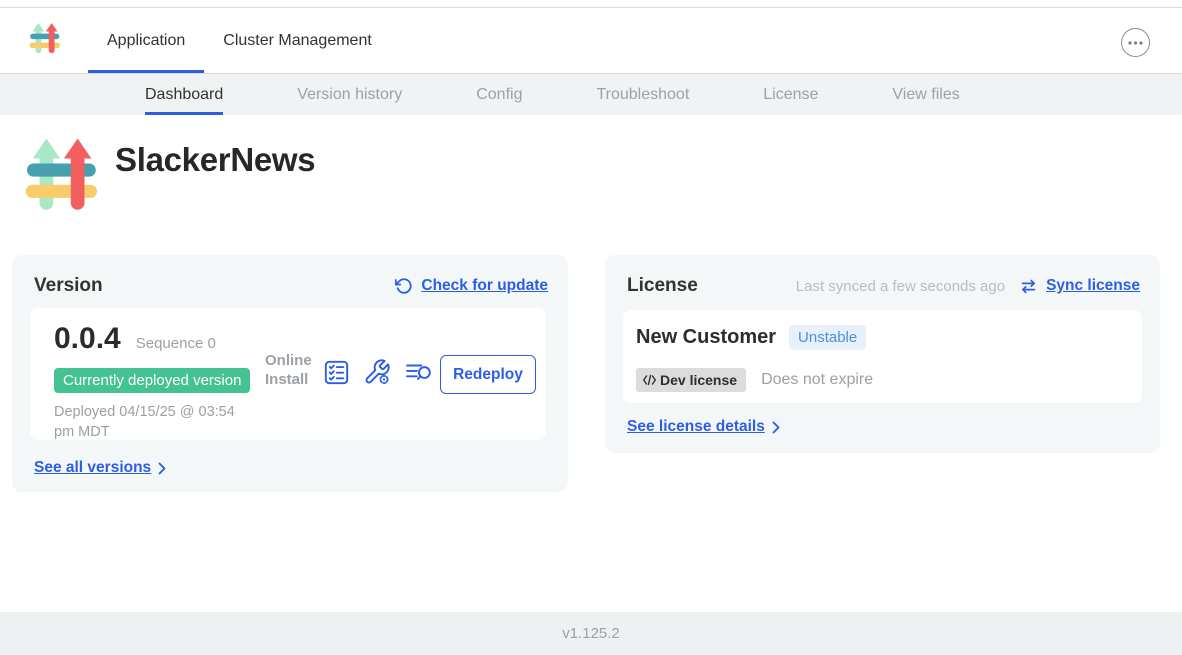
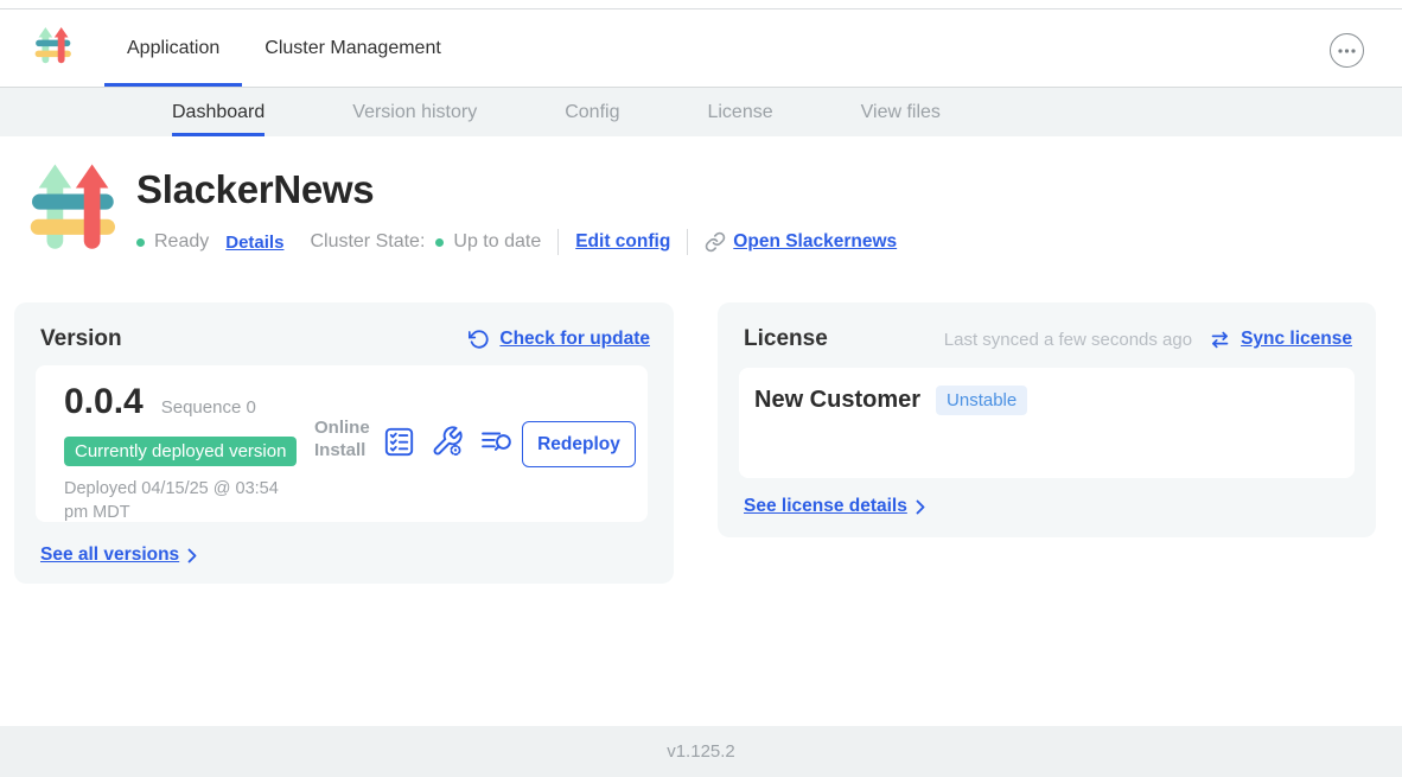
  Application
  Cluster Management
  Dashboard
  Version history
  Config
- Troubleshoot
  License
  View files
  SlackerNews
+ Ready
+ Details
+ Cluster State:
+ Up to date
+ Edit config
+ Open Slackernews
  Version
  Check for update
  0.0.4
  Sequence 0
  Currently deployed version
  Deployed 04/15/25 @ 03:54 pm MDT
  Online Install
  Redeploy
  See all versions
  License
  Last synced a few seconds ago
  Sync license
  New Customer
  Unstable
- Dev license
- Does not expire
  See license details
  v1.125.2
